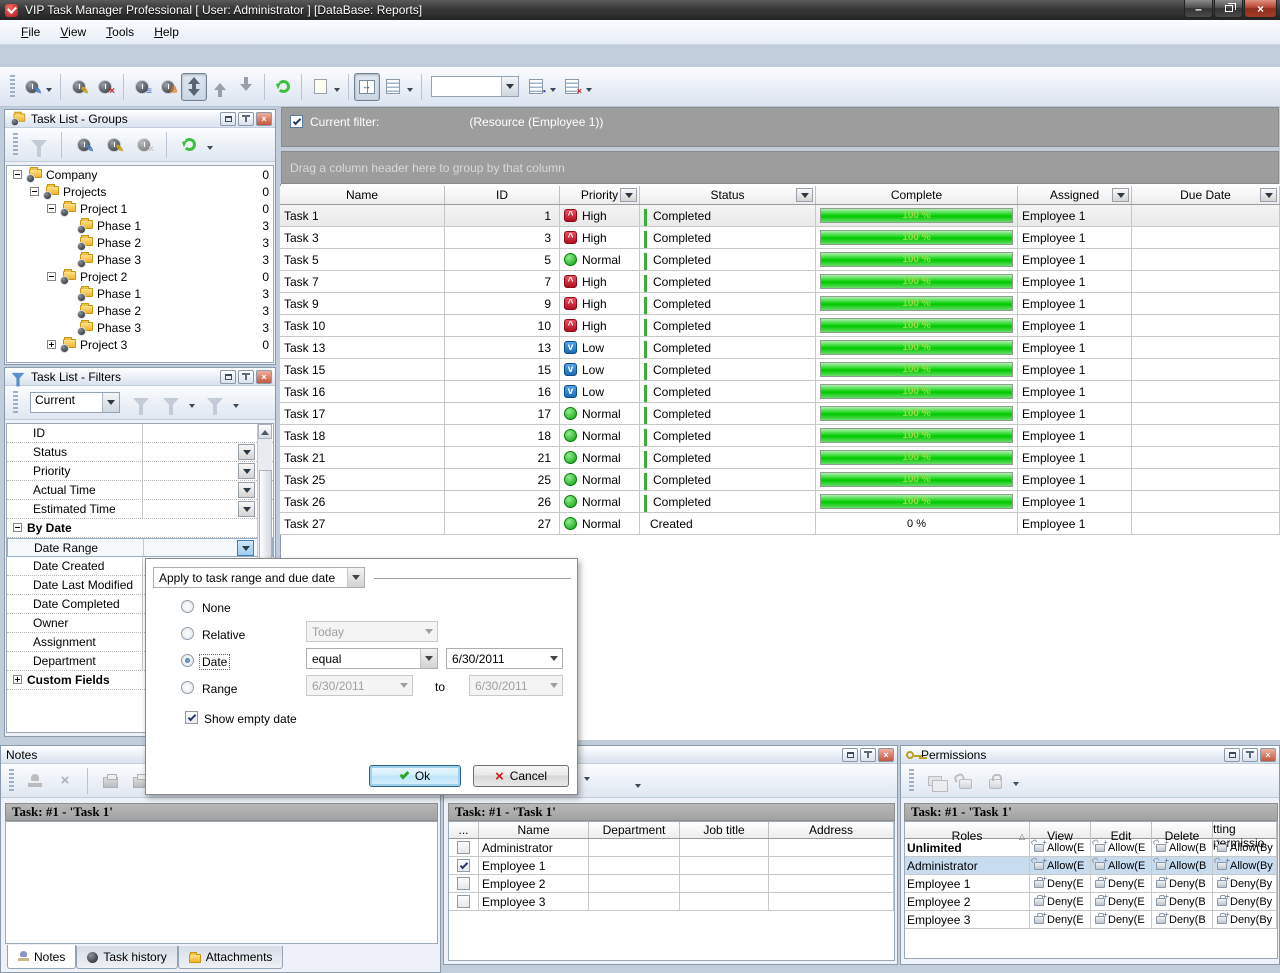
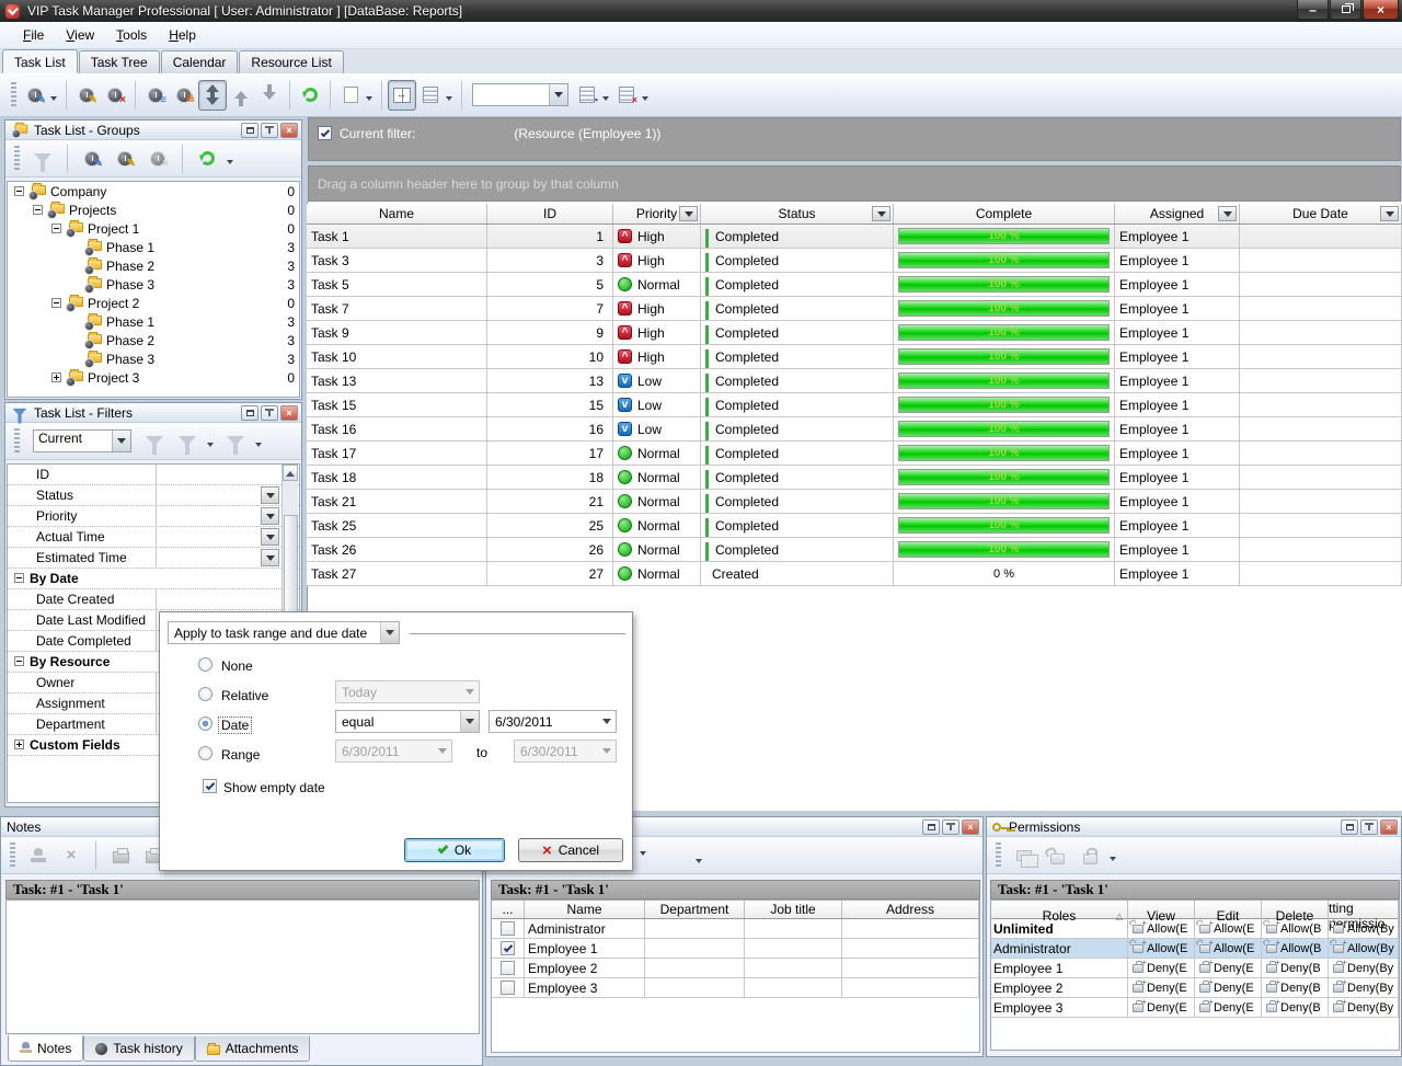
  VIP Task Manager Professional [ User: Administrator ] [DataBase: Reports]
  –
  ×
  File
  View
  Tools
  Help
+ Task List
+ Task Tree
+ Calendar
+ Resource List
  ✎
  ✎
  ×
  ≡
  ≞
  ▪
  ×
  Task List - Groups
  ×
  ✎
  ✎
  ×
  Company
  0
  Projects
  0
  Project 1
  0
  Phase 1
  3
  Phase 2
  3
  Phase 3
  3
  Project 2
  0
  Phase 1
  3
  Phase 2
  3
  Phase 3
  3
  Project 3
  0
  Task List - Filters
  ×
  Current
  ID
  Status
  Priority
  Actual Time
  Estimated Time
  By Date
- Date Range
  Date Created
  Date Last Modified
  Date Completed
+ By Resource
  Owner
  Assignment
  Department
  Custom Fields
  Current filter:
  (Resource (Employee 1))
  Drag a column header here to group by that column
  Name
  ID
  Priority
  Status
  Complete
  Assigned
  Due Date
  Task 1
  1
  ^
  High
  Completed
  100 %
  Employee 1
  Task 3
  3
  ^
  High
  Completed
  100 %
  Employee 1
  Task 5
  5
  Normal
  Completed
  100 %
  Employee 1
  Task 7
  7
  ^
  High
  Completed
  100 %
  Employee 1
  Task 9
  9
  ^
  High
  Completed
  100 %
  Employee 1
  Task 10
  10
  ^
  High
  Completed
  100 %
  Employee 1
  Task 13
  13
  v
  Low
  Completed
  100 %
  Employee 1
  Task 15
  15
  v
  Low
  Completed
  100 %
  Employee 1
  Task 16
  16
  v
  Low
  Completed
  100 %
  Employee 1
  Task 17
  17
  Normal
  Completed
  100 %
  Employee 1
  Task 18
  18
  Normal
  Completed
  100 %
  Employee 1
  Task 21
  21
  Normal
  Completed
  100 %
  Employee 1
  Task 25
  25
  Normal
  Completed
  100 %
  Employee 1
  Task 26
  26
  Normal
  Completed
  100 %
  Employee 1
  Task 27
  27
  Normal
  Created
  0 %
  Employee 1
  Notes
  ×
  Task: #1 - 'Task 1'
  Notes
  Task history
  Attachments
  ×
  Task: #1 - 'Task 1'
  ...
  Name
  Department
  Job title
  Address
  Administrator
  Employee 1
  Employee 2
  Employee 3
  Permissions
  ×
  Task: #1 - 'Task 1'
  Roles
  △
  View
  Edit
  Delete
  tting missio
  Unlimited
  Allow(E
  Allow(E
  Allow(B
  Allow(By
  Administrator
  Allow(E
  Allow(E
  Allow(B
  Allow(By
  Employee 1
  Deny(E
  Deny(E
  Deny(B
  Deny(By
  Employee 2
  Deny(E
  Deny(E
  Deny(B
  Deny(By
  Employee 3
  Deny(E
  Deny(E
  Deny(B
  Deny(By
  Apply to task range and due date
  None
  Relative
  Today
  Date
  equal
  6/30/2011
  Range
  6/30/2011
  to
  6/30/2011
  Show empty date
  Ok
  ×
  Cancel
